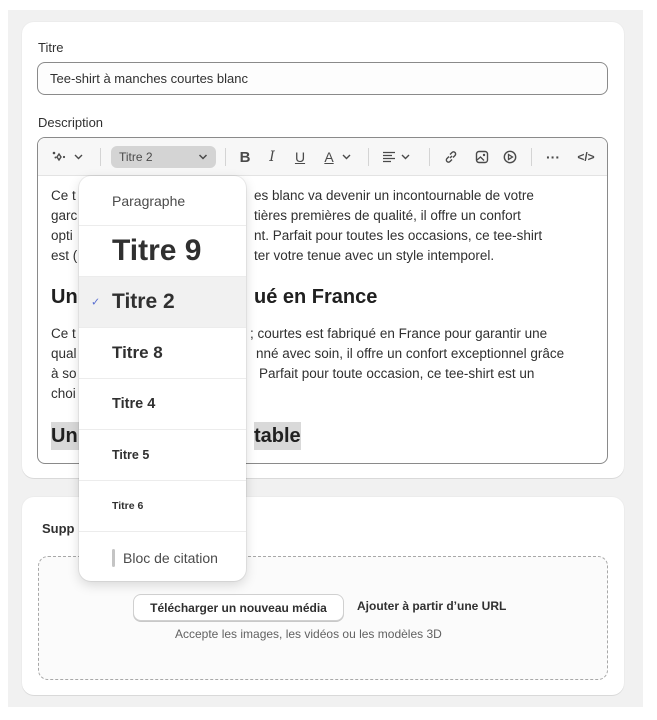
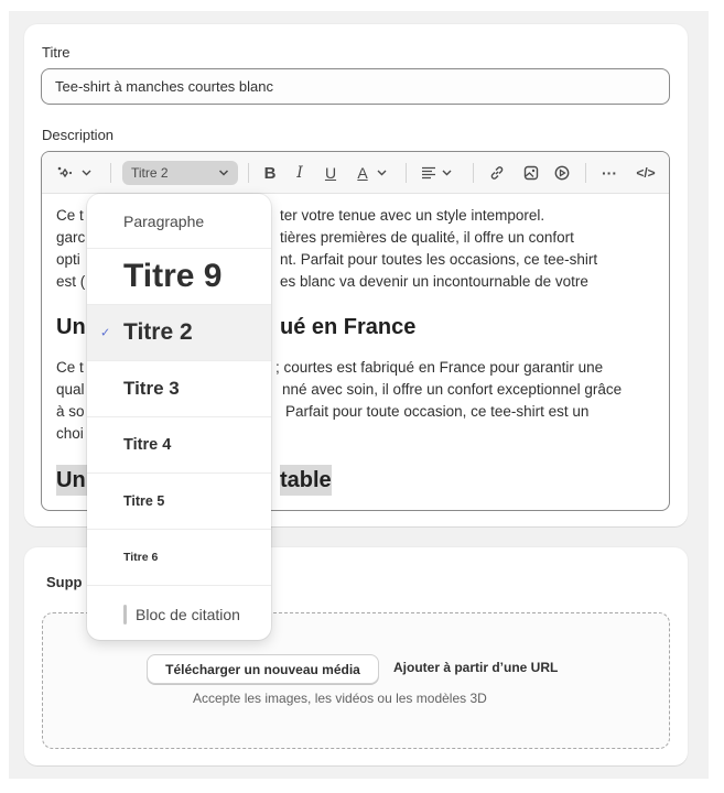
  Titre
  Tee-shirt à manches courtes blanc
  Description
  Titre 2
  B
  I
  U
  A
  ···
  </>
  Ce t
  garc
  opti
  est (
- es blanc va devenir un incontournable de votre
+ ter votre tenue avec un style intemporel.
  tières premières de qualité, il offre un confort
  nt. Parfait pour toutes les occasions, ce tee-shirt
- ter votre tenue avec un style intemporel.
+ es blanc va devenir un incontournable de votre
  Un
  ué en France
  Ce t
  qual
  à so
  choi
  ; courtes est fabriqué en France pour garantir une
  nné avec soin, il offre un confort exceptionnel grâce
  Parfait pour toute occasion, ce tee-shirt est un
  Un
  table
  Supp
  Télécharger un nouveau média
  Ajouter à partir d’une URL
  Accepte les images, les vidéos ou les modèles 3D
  Paragraphe
  Titre 9
  ✓
  Titre 2
- Titre 8
+ Titre 3
  Titre 4
  Titre 5
  Titre 6
  Bloc de citation
